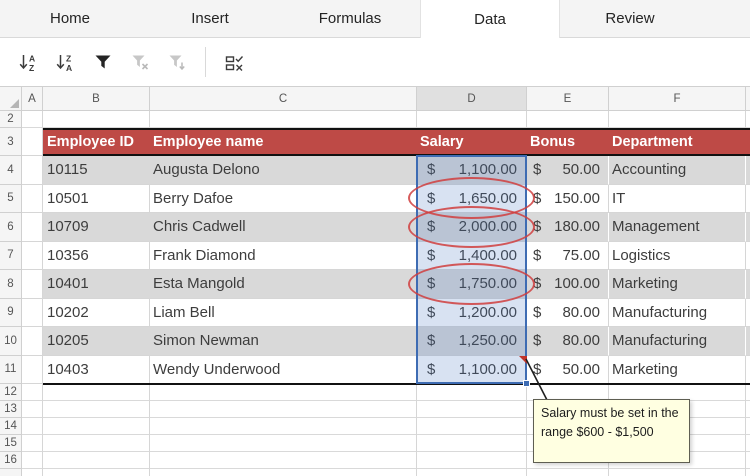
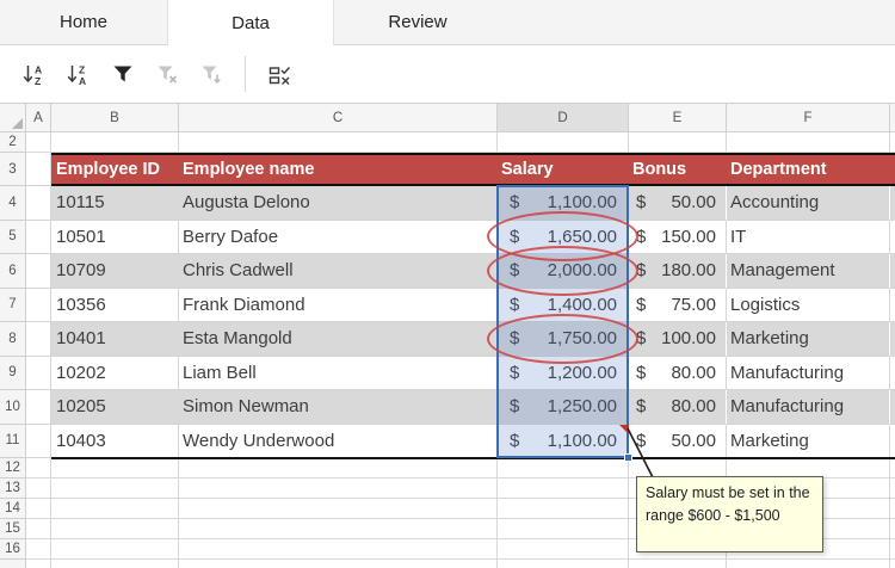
  Home
- Insert
- Formulas
  Data
  Review
  A
  Z
  Z
  A
  A
  B
  C
  D
  E
  F
  2
  3
  Employee ID
  Employee name
  Salary
  Bonus
  Department
  4
  10115
  Augusta Delono
  $
  1,100.00
  $
  50.00
  Accounting
  5
  10501
  Berry Dafoe
  $
  1,650.00
  $
  150.00
  IT
  6
  10709
  Chris Cadwell
  $
  2,000.00
  $
  180.00
  Management
  7
  10356
  Frank Diamond
  $
  1,400.00
  $
  75.00
  Logistics
  8
  10401
  Esta Mangold
  $
  1,750.00
  $
  100.00
  Marketing
  9
  10202
  Liam Bell
  $
  1,200.00
  $
  80.00
  Manufacturing
  10
  10205
  Simon Newman
  $
  1,250.00
  $
  80.00
  Manufacturing
  11
  10403
  Wendy Underwood
  $
  1,100.00
  $
  50.00
  Marketing
  12
  13
  14
  15
  16
  Salary must be set in the range $600 - $1,500
